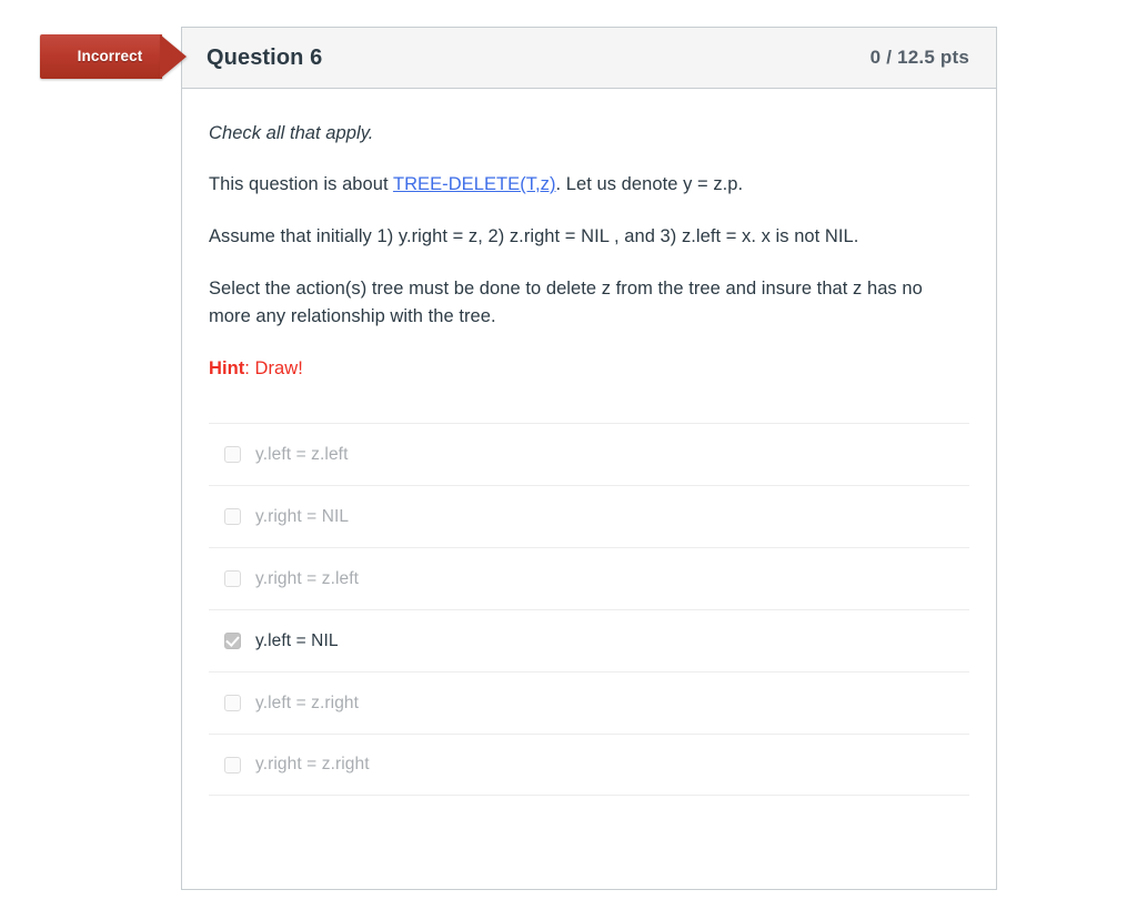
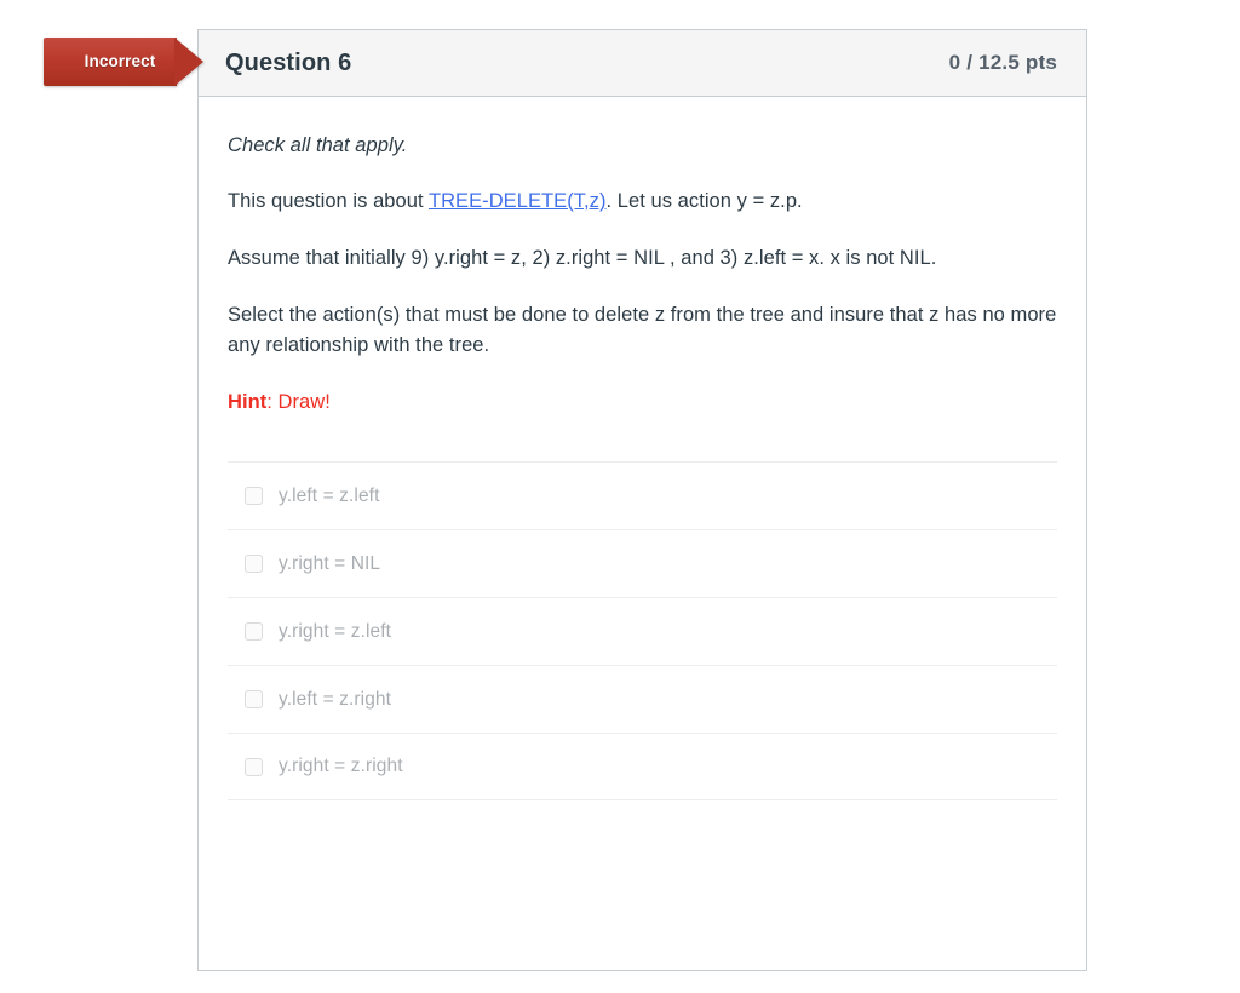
  Incorrect
  Question 6
  0 / 12.5 pts
  Check all that apply.
- This question is about TREE-DELETE(T,z). Let us denote y = z.p.
+ This question is about TREE-DELETE(T,z). Let us action y = z.p.
- Assume that initially 1) y.right = z, 2) z.right = NIL , and 3) z.left = x. x is not NIL.
+ Assume that initially 9) y.right = z, 2) z.right = NIL , and 3) z.left = x. x is not NIL.
- Select the action(s) tree must be done to delete z from the tree and insure that z has no more any relationship with the tree.
+ Select the action(s) that must be done to delete z from the tree and insure that z has no more any relationship with the tree.
  Hint: Draw!
  y.left = z.left
  y.right = NIL
  y.right = z.left
- y.left = NIL
  y.left = z.right
  y.right = z.right
